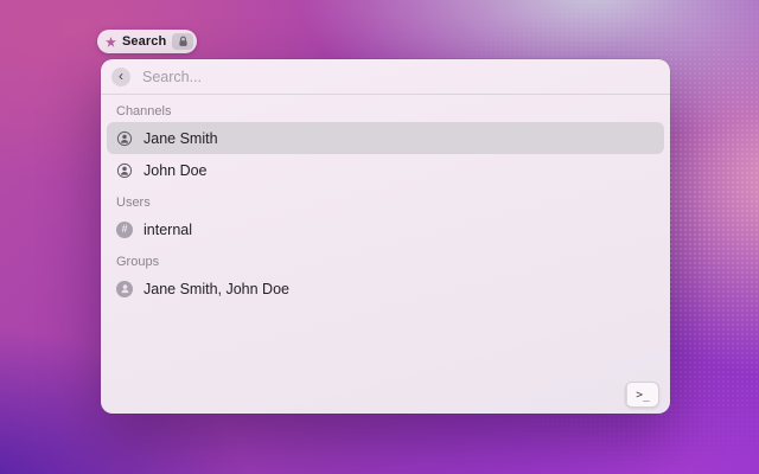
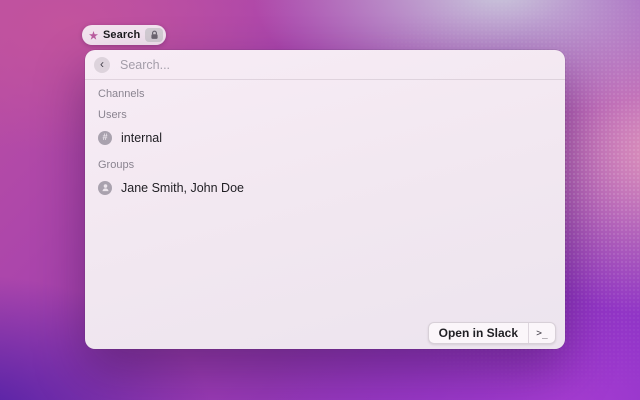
  Search
  ‹
  Search...
  Channels
- Jane Smith
- John Doe
  Users
  #
  internal
  Groups
  Jane Smith, John Doe
+ Open in Slack
  >_
